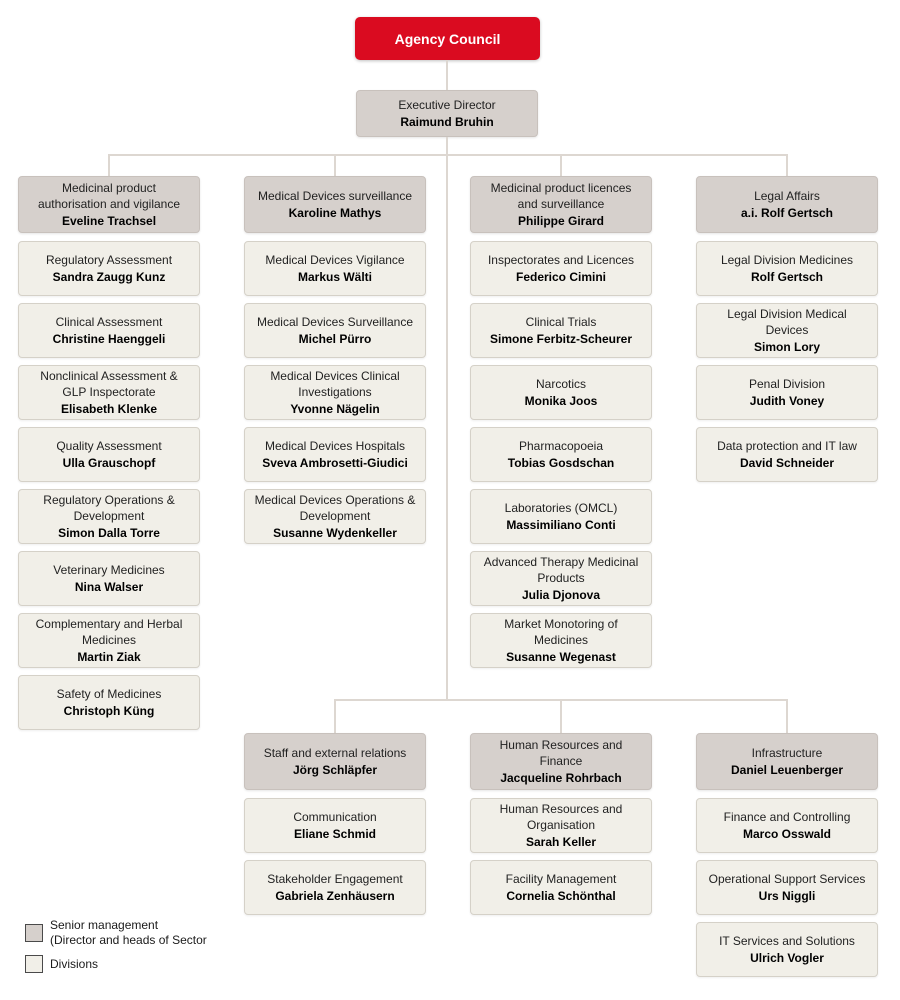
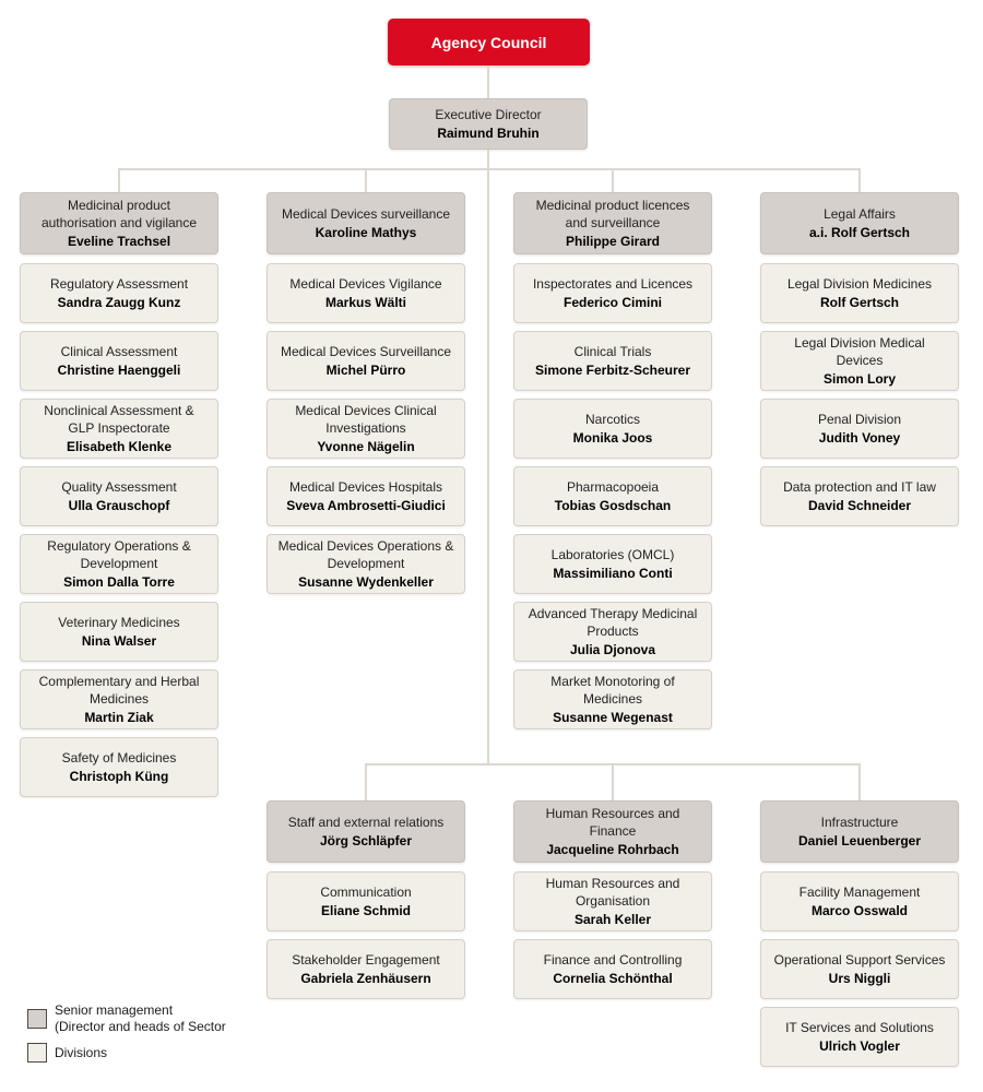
  Agency Council
  Executive Director
  Raimund Bruhin
  Medicinal product
  authorisation and vigilance
  Eveline Trachsel
  Regulatory Assessment
  Sandra Zaugg Kunz
  Clinical Assessment
  Christine Haenggeli
  Nonclinical Assessment &
  GLP Inspectorate
  Elisabeth Klenke
  Quality Assessment
  Ulla Grauschopf
  Regulatory Operations &
  Development
  Simon Dalla Torre
  Veterinary Medicines
  Nina Walser
  Complementary and Herbal
  Medicines
  Martin Ziak
  Safety of Medicines
  Christoph Küng
  Medical Devices surveillance
  Karoline Mathys
  Medical Devices Vigilance
  Markus Wälti
  Medical Devices Surveillance
  Michel Pürro
  Medical Devices Clinical
  Investigations
  Yvonne Nägelin
  Medical Devices Hospitals
  Sveva Ambrosetti-Giudici
  Medical Devices Operations &
  Development
  Susanne Wydenkeller
  Medicinal product licences
  and surveillance
  Philippe Girard
  Inspectorates and Licences
  Federico Cimini
  Clinical Trials
  Simone Ferbitz-Scheurer
  Narcotics
  Monika Joos
  Pharmacopoeia
  Tobias Gosdschan
  Laboratories (OMCL)
  Massimiliano Conti
  Advanced Therapy Medicinal
  Products
  Julia Djonova
  Market Monotoring of
  Medicines
  Susanne Wegenast
  Legal Affairs
  a.i. Rolf Gertsch
  Legal Division Medicines
  Rolf Gertsch
  Legal Division Medical
  Devices
  Simon Lory
  Penal Division
  Judith Voney
  Data protection and IT law
  David Schneider
  Staff and external relations
  Jörg Schläpfer
  Communication
  Eliane Schmid
  Stakeholder Engagement
  Gabriela Zenhäusern
  Human Resources and
  Finance
  Jacqueline Rohrbach
  Human Resources and
  Organisation
  Sarah Keller
- Facility Management
+ Finance and Controlling
  Cornelia Schönthal
  Infrastructure
  Daniel Leuenberger
- Finance and Controlling
+ Facility Management
  Marco Osswald
  Operational Support Services
  Urs Niggli
  IT Services and Solutions
  Ulrich Vogler
  Senior management
  (Director and heads of Sector
  Divisions
